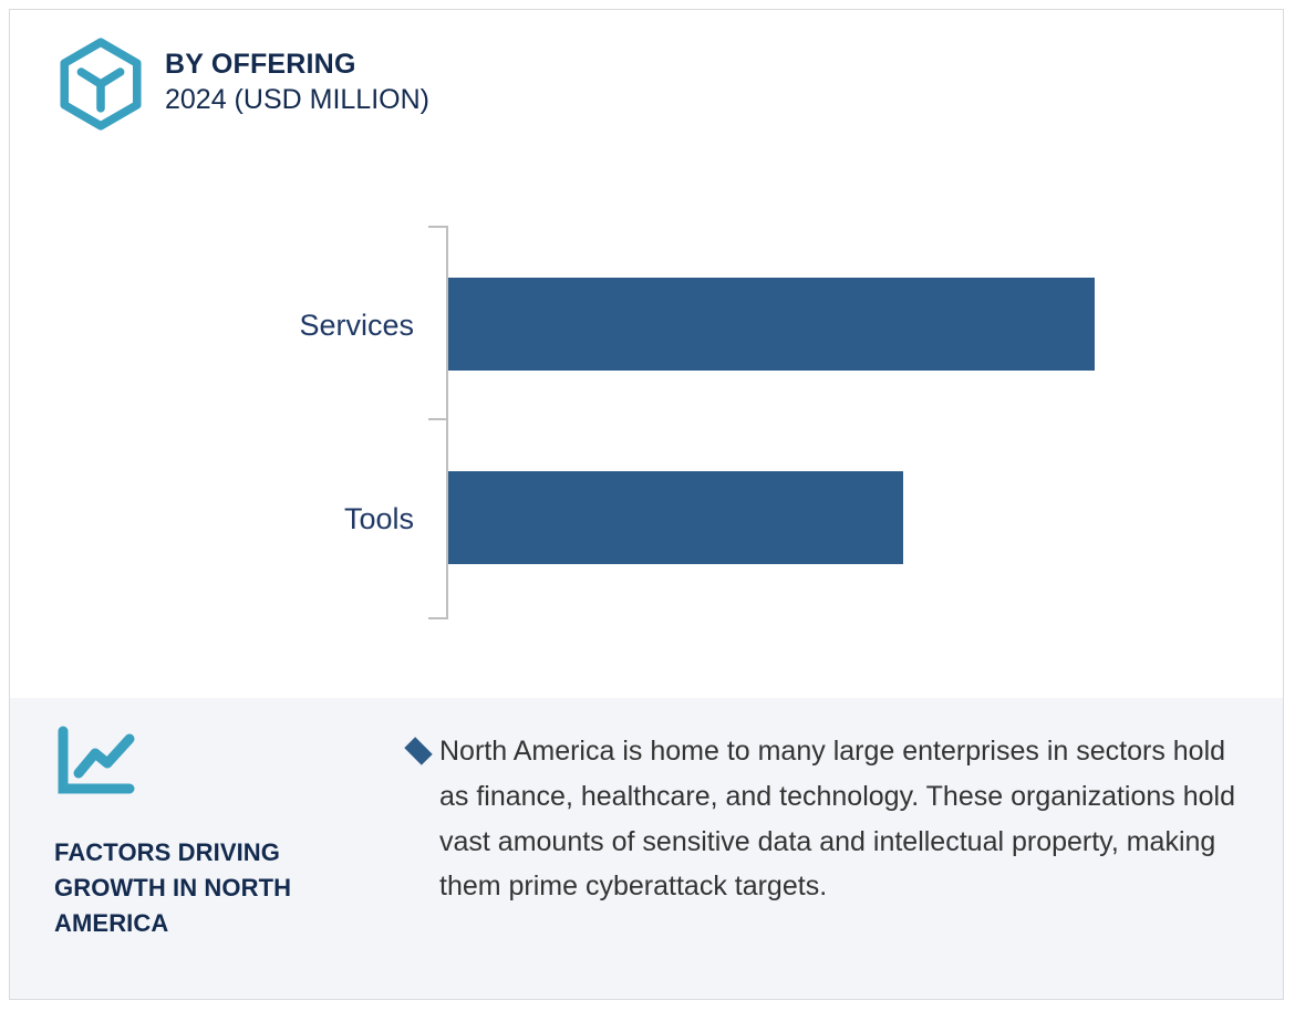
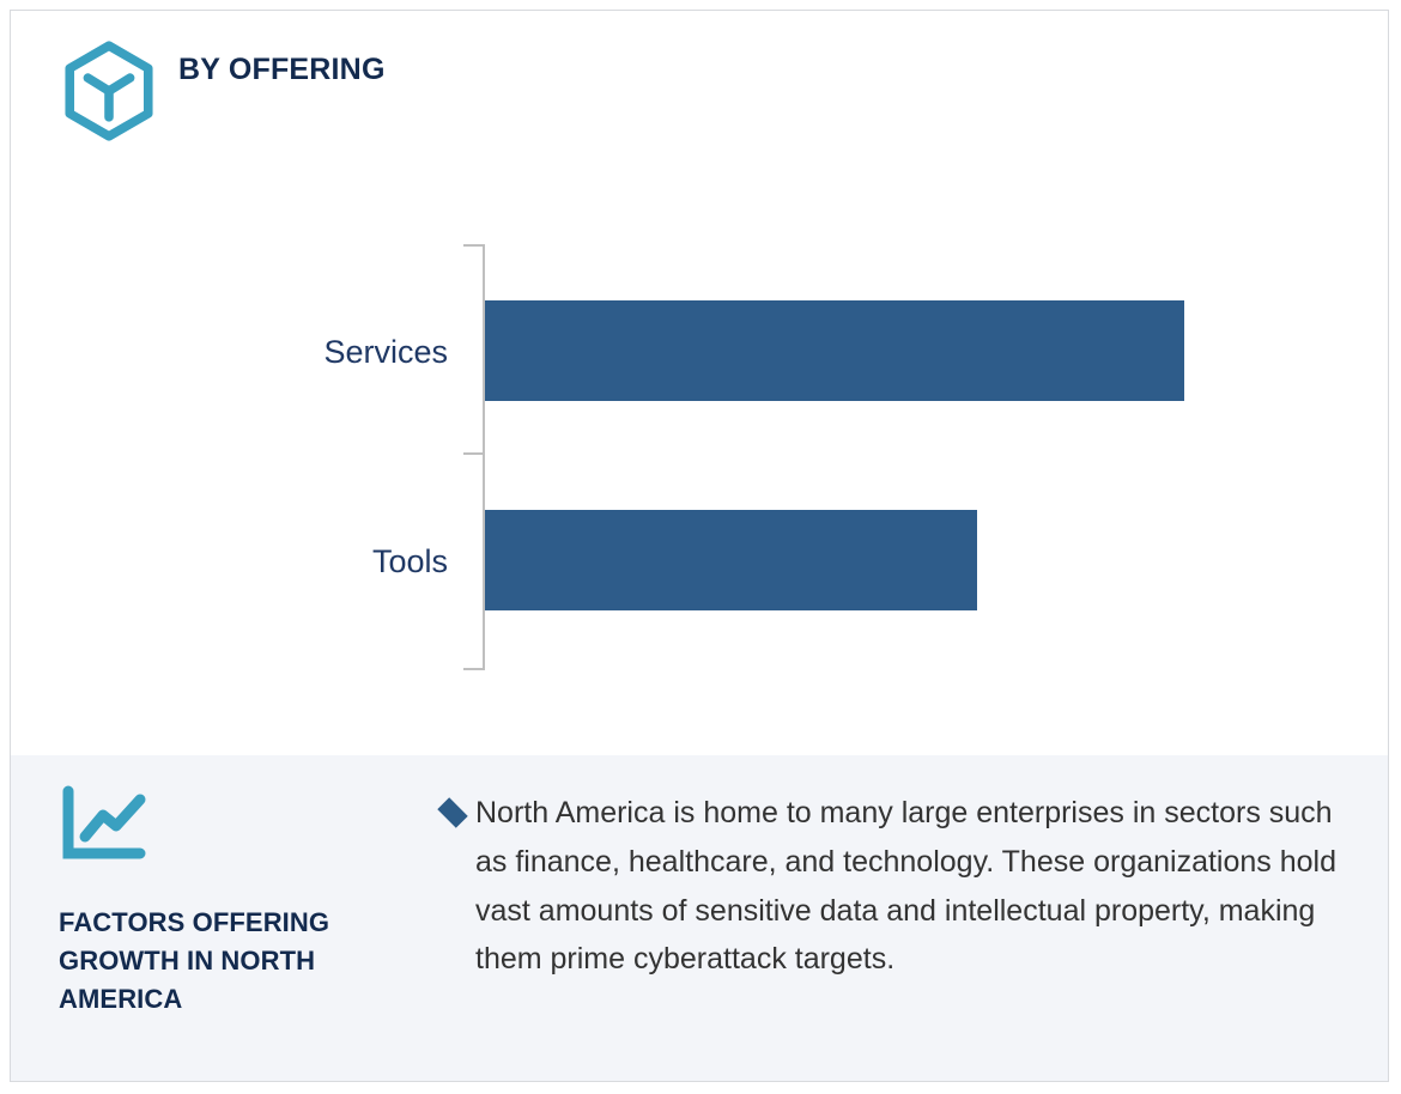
  BY OFFERING
- 2024 (USD MILLION)
  Services
  Tools
- FACTORS DRIVING GROWTH IN NORTH AMERICA
+ FACTORS OFFERING GROWTH IN NORTH AMERICA
- North America is home to many large enterprises in sectors hold as finance, healthcare, and technology. These organizations hold vast amounts of sensitive data and intellectual property, making them prime cyberattack targets.
+ North America is home to many large enterprises in sectors such as finance, healthcare, and technology. These organizations hold vast amounts of sensitive data and intellectual property, making them prime cyberattack targets.
